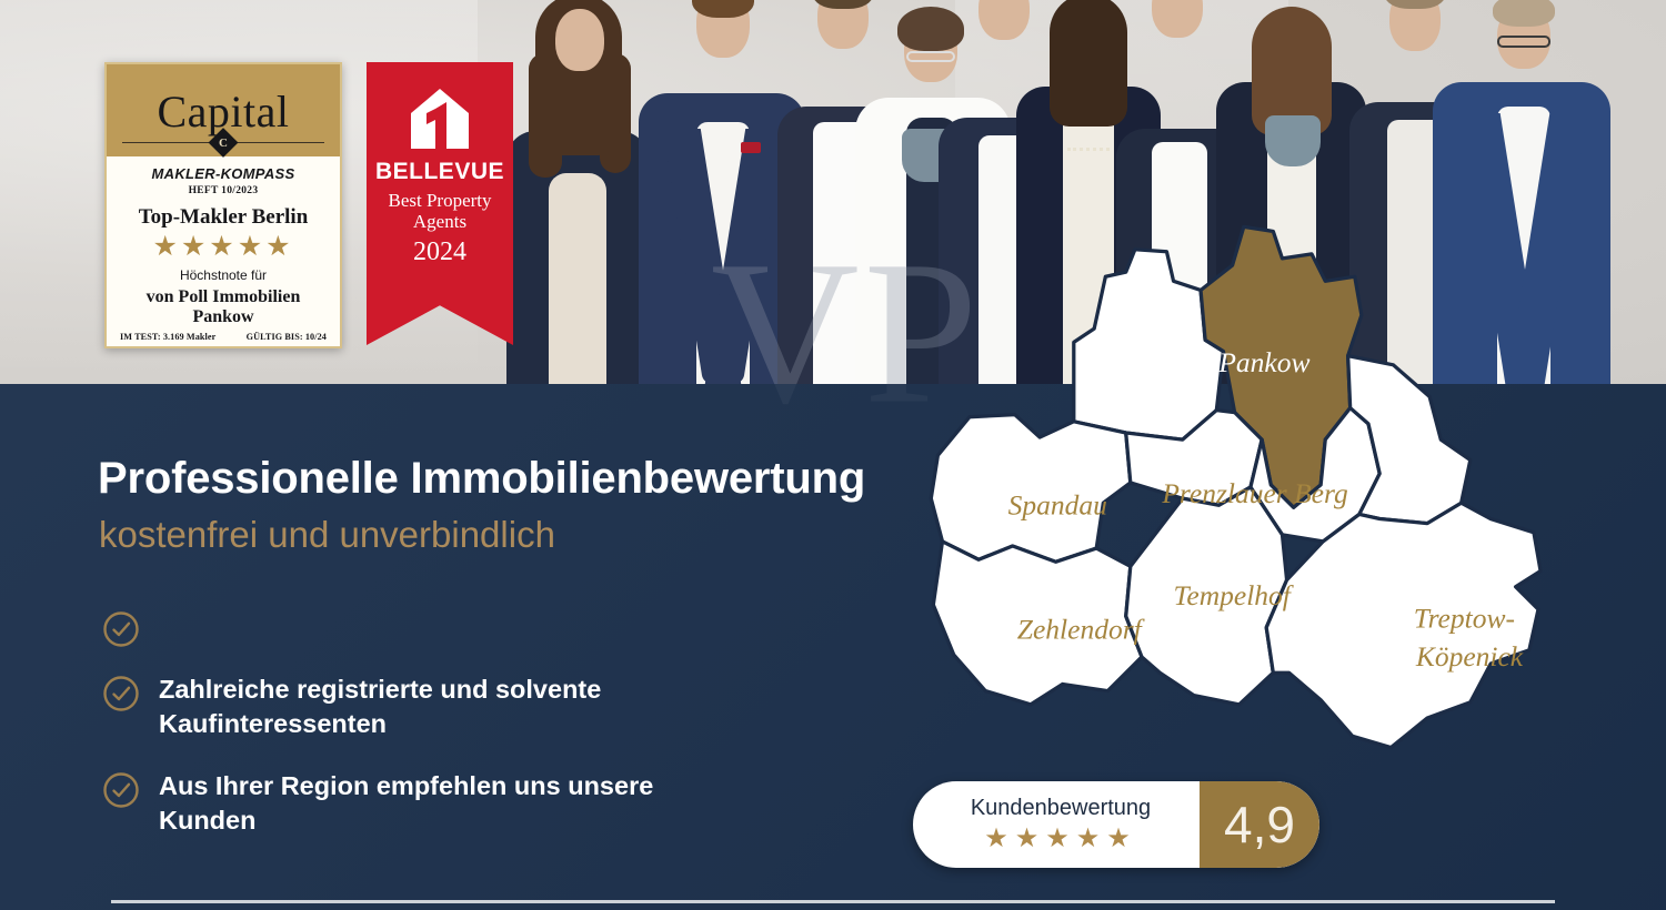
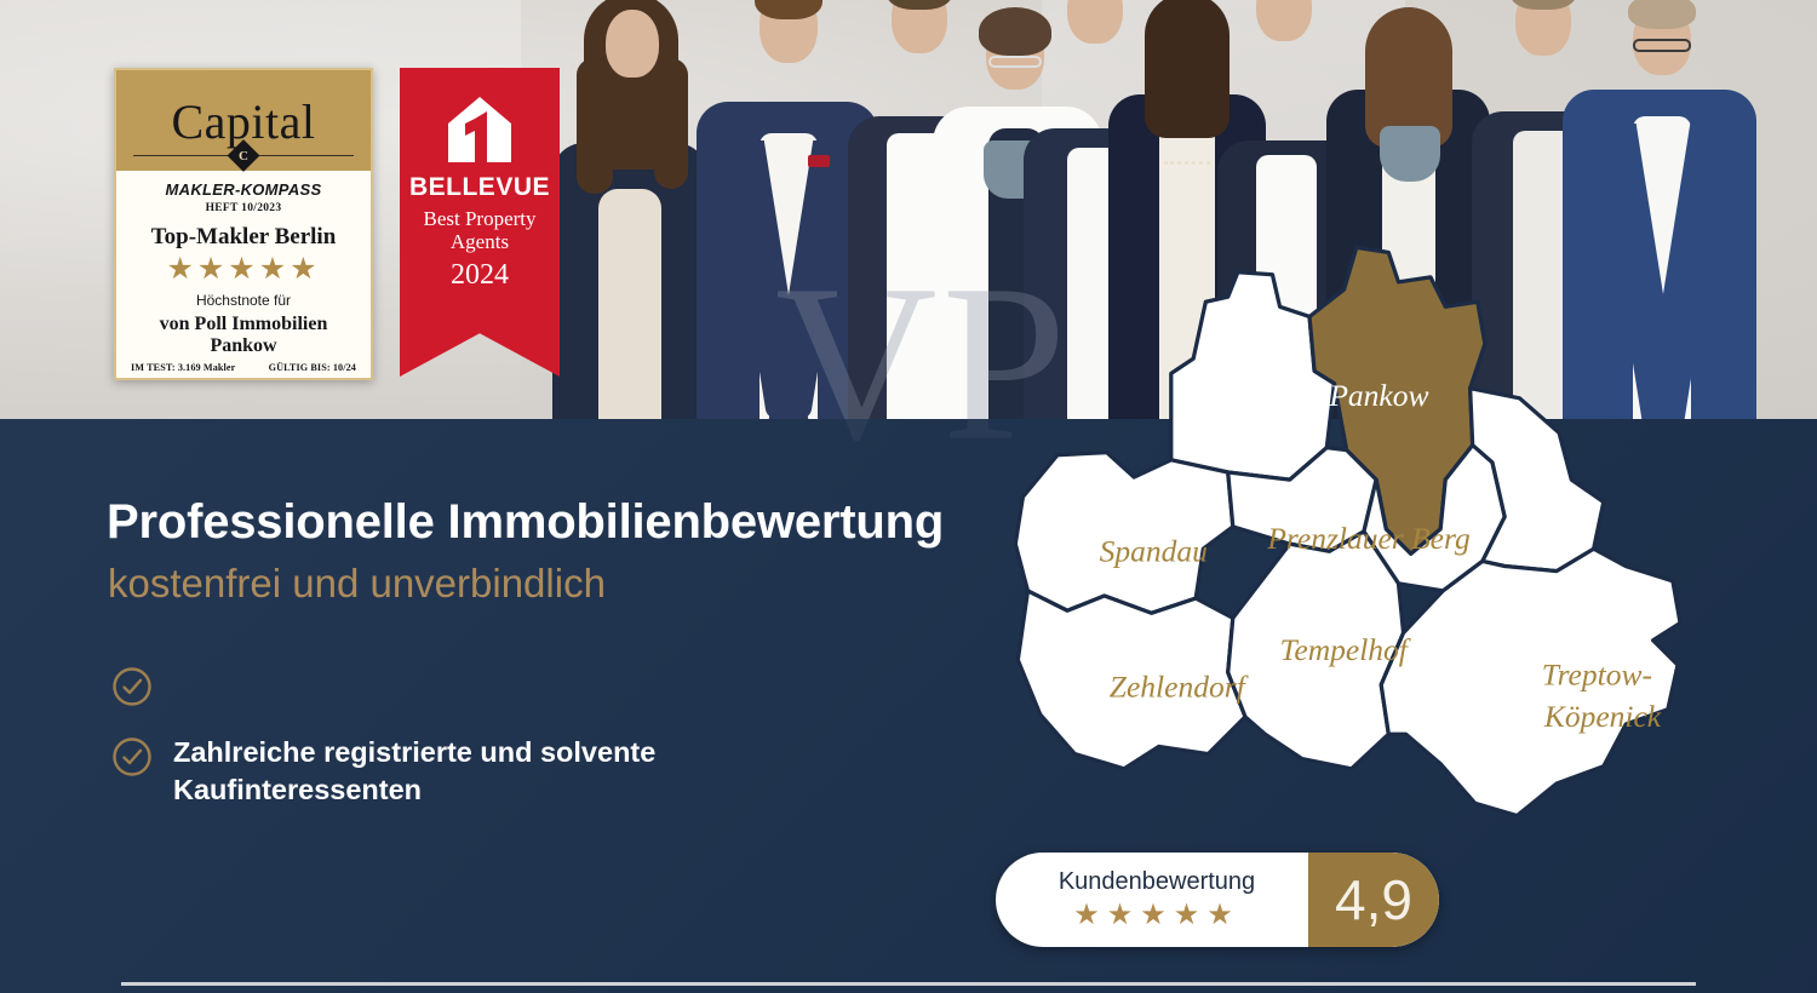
  VP
  Capital
  MAKLER-KOMPASS
  HEFT 10/2023
  Top-Makler Berlin
  ★★★★★
  Höchstnote für
  von Poll Immobilien
  Pankow
  IM TEST: 3.169 Makler
  GÜLTIG BIS: 10/24
  BELLEVUE
  Best Property
  Agents
  2024
  Professionelle Immobilienbewertung
  kostenfrei und unverbindlich
  Zahlreiche registrierte und solvente Kaufinteressenten
- Aus Ihrer Region empfehlen uns unsere Kunden
  Spandau
  Prenzlauer Berg
  Pankow
  Zehlendorf
  Tempelhof
  Treptow-
  Köpenick
  Kundenbewertung
  ★★★★★
  4,9
